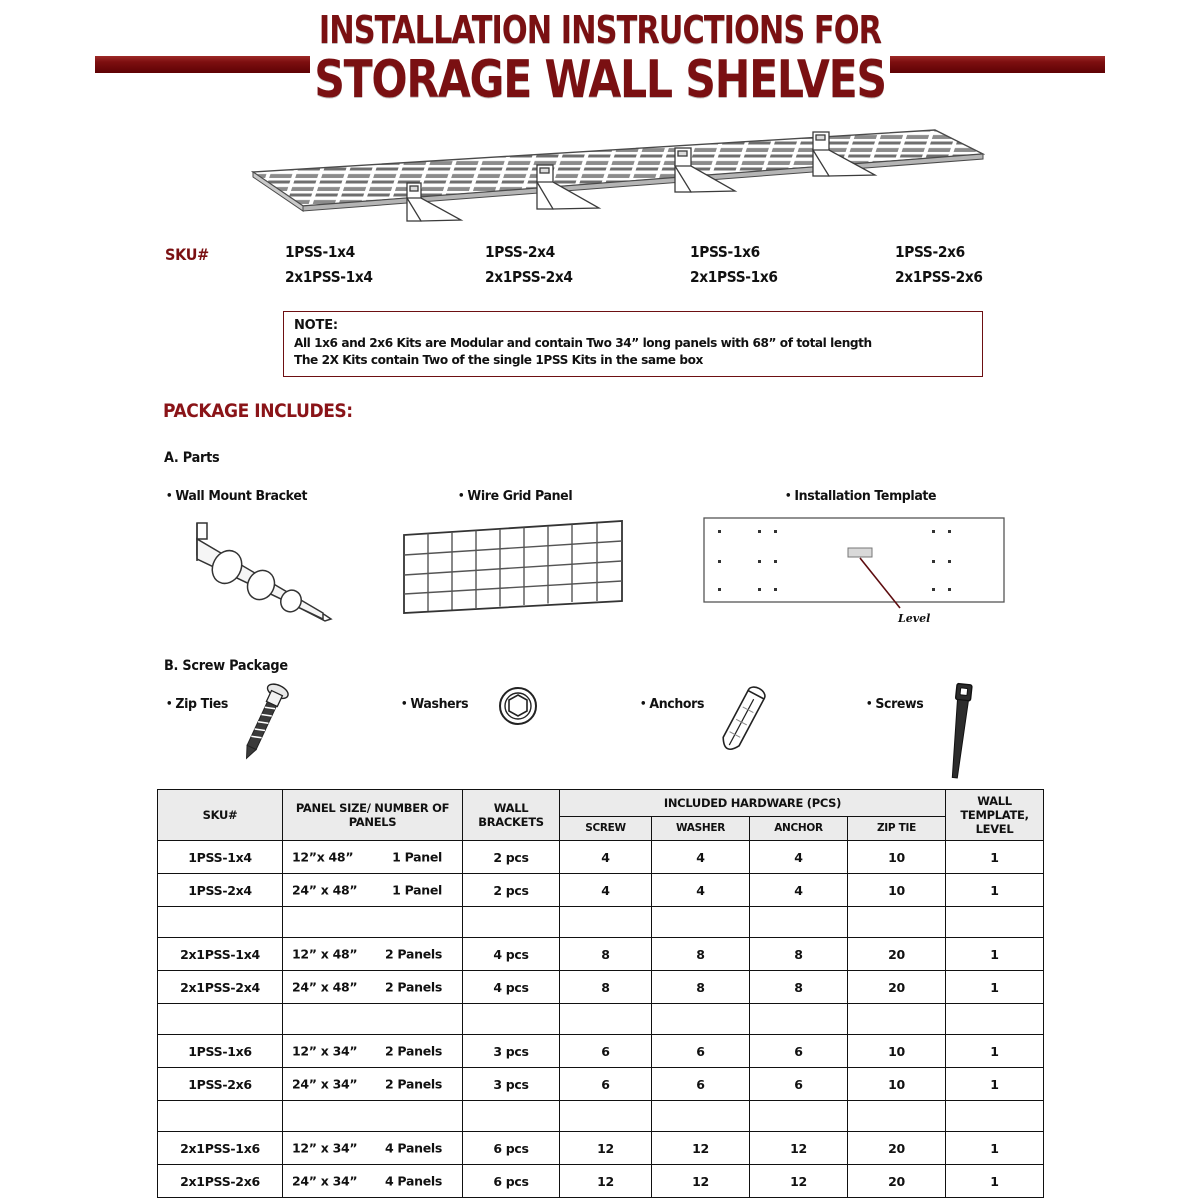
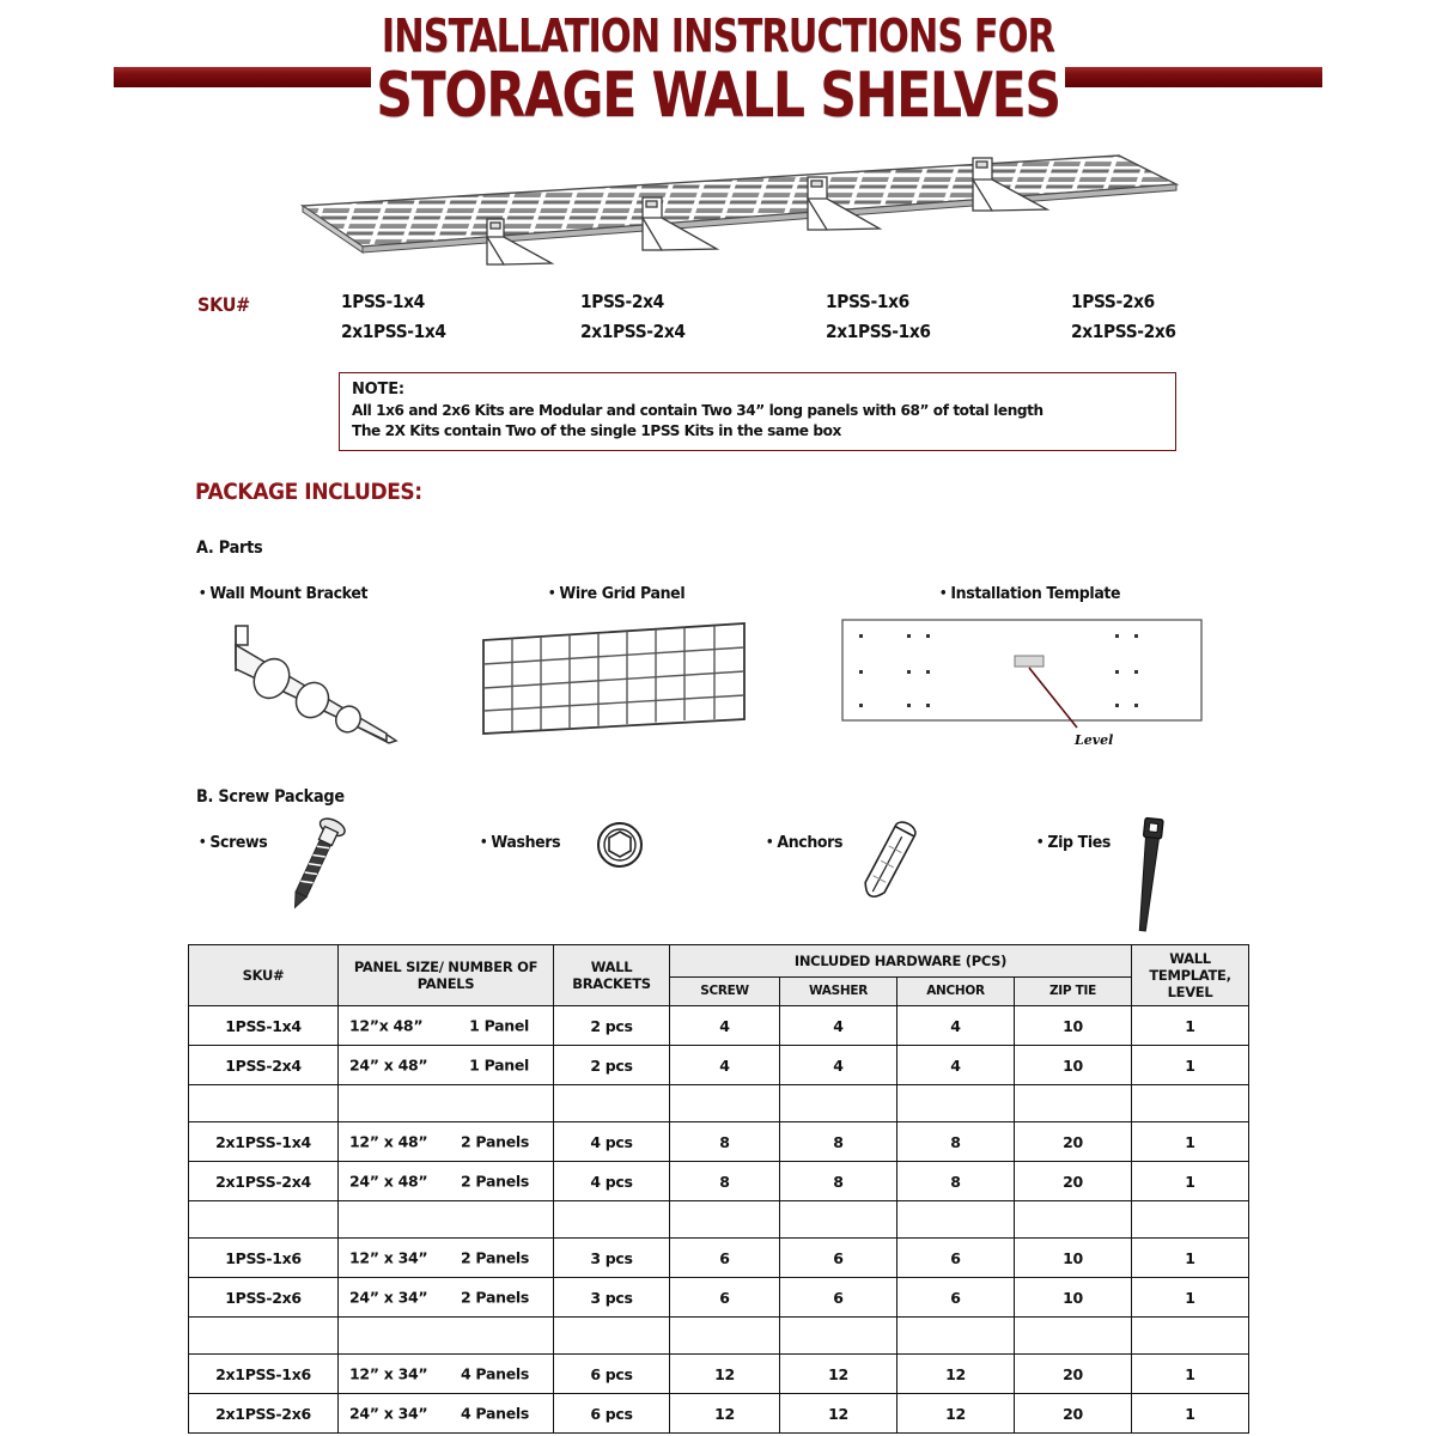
  INSTALLATION INSTRUCTIONS FOR
  STORAGE WALL SHELVES
  SKU#
  1PSS-1x4
  2x1PSS-1x4
  1PSS-2x4
  2x1PSS-2x4
  1PSS-1x6
  2x1PSS-1x6
  1PSS-2x6
  2x1PSS-2x6
  NOTE:
  All 1x6 and 2x6 Kits are Modular and contain Two 34” long panels with 68” of total length
  The 2X Kits contain Two of the single 1PSS Kits in the same box
  PACKAGE INCLUDES:
  A. Parts
  Wall Mount Bracket
  Wire Grid Panel
  Installation Template
  Level
  B. Screw Package
- Zip Ties
+ Screws
  Washers
  Anchors
- Screws
+ Zip Ties
  SKU#	PANEL SIZE/ NUMBER OF PANELS	WALL BRACKETS	INCLUDED HARDWARE (PCS)	WALL TEMPLATE, LEVEL
  SCREW	WASHER	ANCHOR	ZIP TIE
  1PSS-1x4	12”x 48” 1 Panel	2 pcs	4	4	4	10	1
  1PSS-2x4	24” x 48” 1 Panel	2 pcs	4	4	4	10	1
  2x1PSS-1x4	12” x 48” 2 Panels	4 pcs	8	8	8	20	1
  2x1PSS-2x4	24” x 48” 2 Panels	4 pcs	8	8	8	20	1
  1PSS-1x6	12” x 34” 2 Panels	3 pcs	6	6	6	10	1
  1PSS-2x6	24” x 34” 2 Panels	3 pcs	6	6	6	10	1
  2x1PSS-1x6	12” x 34” 4 Panels	6 pcs	12	12	12	20	1
  2x1PSS-2x6	24” x 34” 4 Panels	6 pcs	12	12	12	20	1
